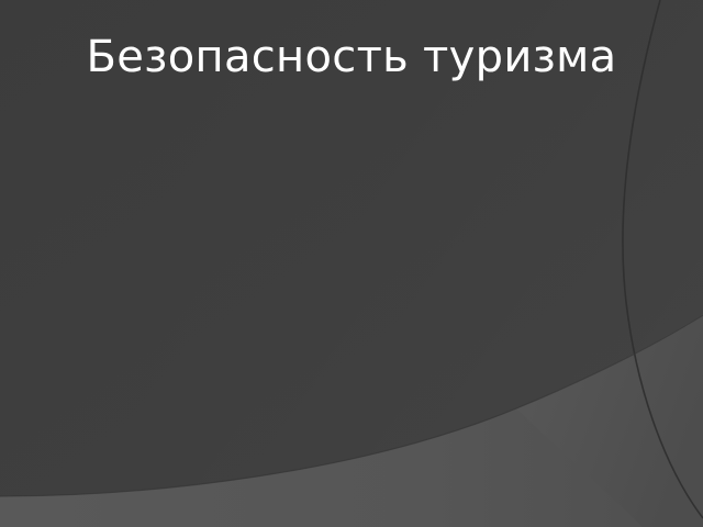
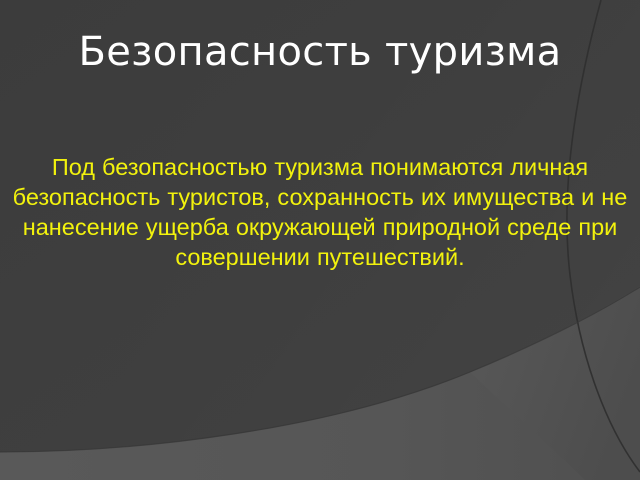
  Безопасность туризма
+ Под безопасностью туризма понимаются личная безопасность туристов, сохранность их имущества и не нанесение ущерба окружающей природной среде при совершении путешествий.
